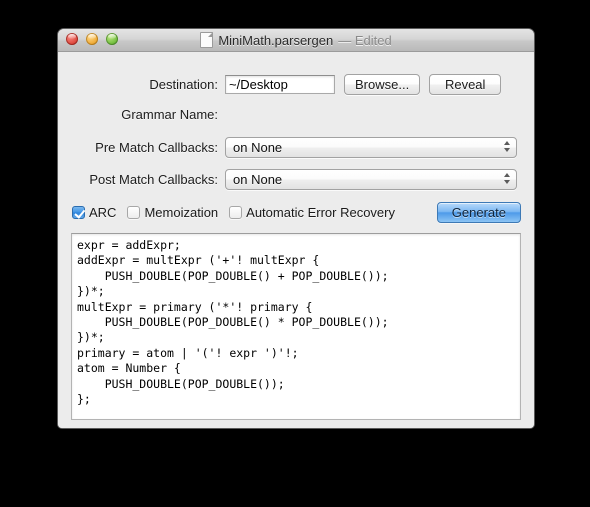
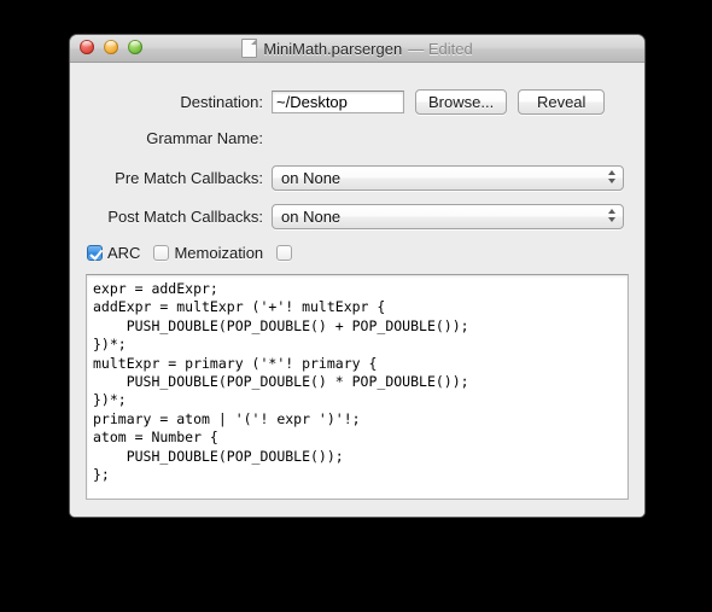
  MiniMath.parsergen
  — Edited
  Destination:
  ~/Desktop
  Browse...
  Reveal
  Grammar Name:
  Pre Match Callbacks:
  on None
  Post Match Callbacks:
  on None
  ARC
  Memoization
- Automatic Error Recovery
- Generate
  expr = addExpr;
  addExpr = multExpr ('+'! multExpr {
  PUSH_DOUBLE(POP_DOUBLE() + POP_DOUBLE());
  })*;
  multExpr = primary ('*'! primary {
  PUSH_DOUBLE(POP_DOUBLE() * POP_DOUBLE());
  })*;
  primary = atom | '('! expr ')'!;
  atom = Number {
  PUSH_DOUBLE(POP_DOUBLE());
  };
